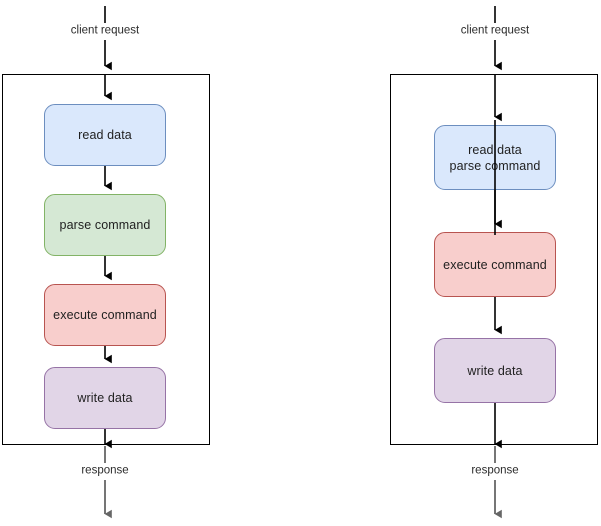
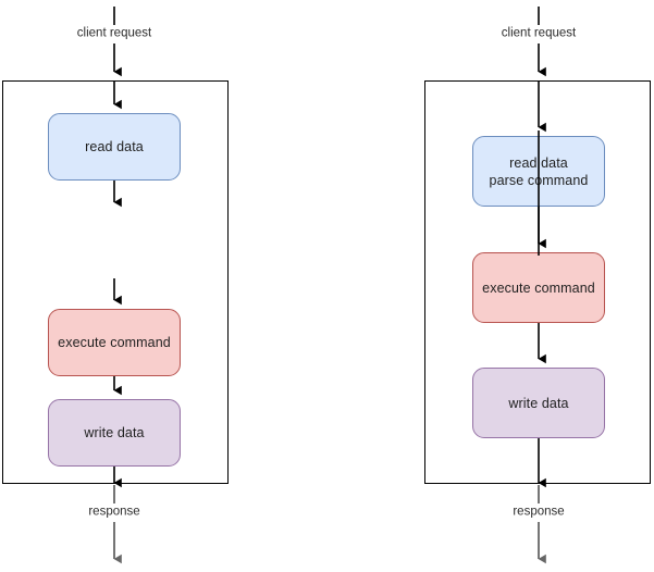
  read data
- parse command
  execute command
  write data
  read data
  parse cmmand
  execute command
  write data
  client request
  response
  client request
  response
